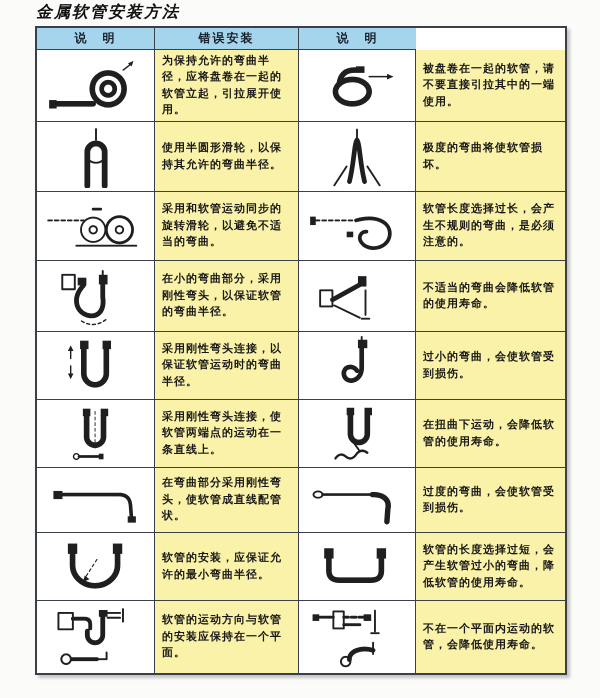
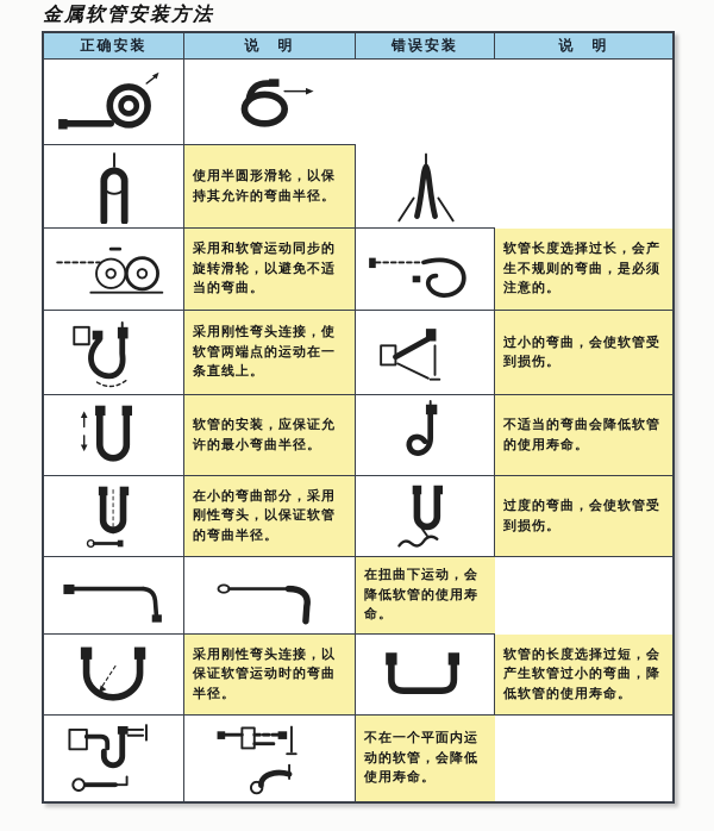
  金属软管安装方法
+ 正确安装
  说 明
  错误安装
  说 明
- 为保持允许的弯曲半径，应将盘卷在一起的软管立起，引拉展开使用。
- 被盘卷在一起的软管，请不要直接引拉其中的一端使用。
  使用半圆形滑轮，以保持其允许的弯曲半径。
- 极度的弯曲将使软管损坏。
  采用和软管运动同步的旋转滑轮，以避免不适当的弯曲。
  软管长度选择过长，会产生不规则的弯曲，是必须注意的。
- 在小的弯曲部分，采用刚性弯头，以保证软管的弯曲半径。
+ 采用刚性弯头连接，使软管两端点的运动在一条直线上。
- 不适当的弯曲会降低软管的使用寿命。
+ 过小的弯曲，会使软管受到损伤。
- 采用刚性弯头连接，以保证软管运动时的弯曲半径。
+ 软管的安装，应保证允许的最小弯曲半径。
- 过小的弯曲，会使软管受到损伤。
+ 不适当的弯曲会降低软管的使用寿命。
- 采用刚性弯头连接，使软管两端点的运动在一条直线上。
+ 在小的弯曲部分，采用刚性弯头，以保证软管的弯曲半径。
- 在扭曲下运动，会降低软管的使用寿命。
+ 过度的弯曲，会使软管受到损伤。
- 在弯曲部分采用刚性弯头，使软管成直线配管状。
- 过度的弯曲，会使软管受到损伤。
+ 在扭曲下运动，会降低软管的使用寿命。
- 软管的安装，应保证允许的最小弯曲半径。
+ 采用刚性弯头连接，以保证软管运动时的弯曲半径。
  软管的长度选择过短，会产生软管过小的弯曲，降低软管的使用寿命。
- 软管的运动方向与软管的安装应保持在一个平面。
  不在一个平面内运动的软管，会降低使用寿命。
